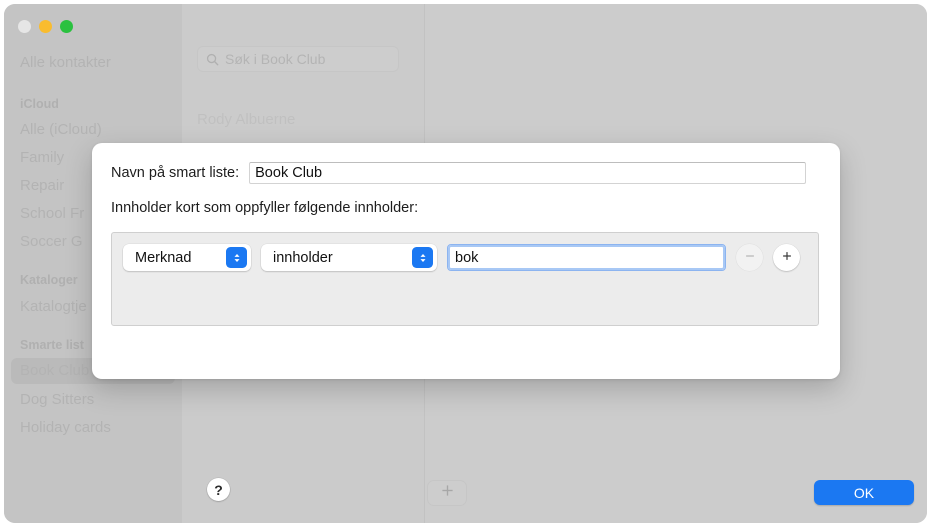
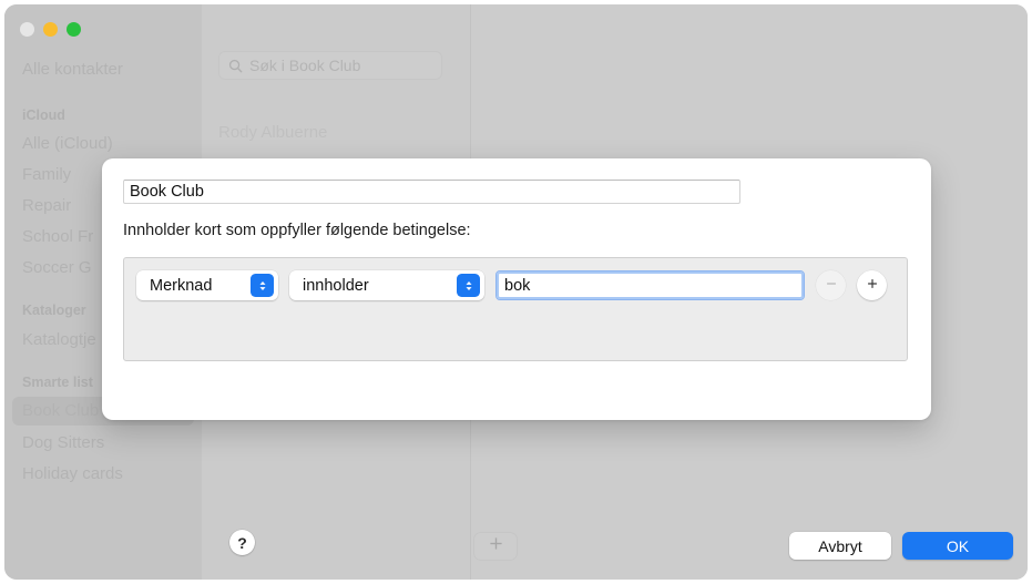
  School Fr
  Soccer G
  Katalogtje
  Smarte list
  Søk i Book Club
- Navn på smart liste:
  Book Club
- Innholder kort som oppfyller følgende innholder:
+ Innholder kort som oppfyller følgende betingelse:
  Merknad
  innholder
  bok
  ?
+ Avbryt
  OK
